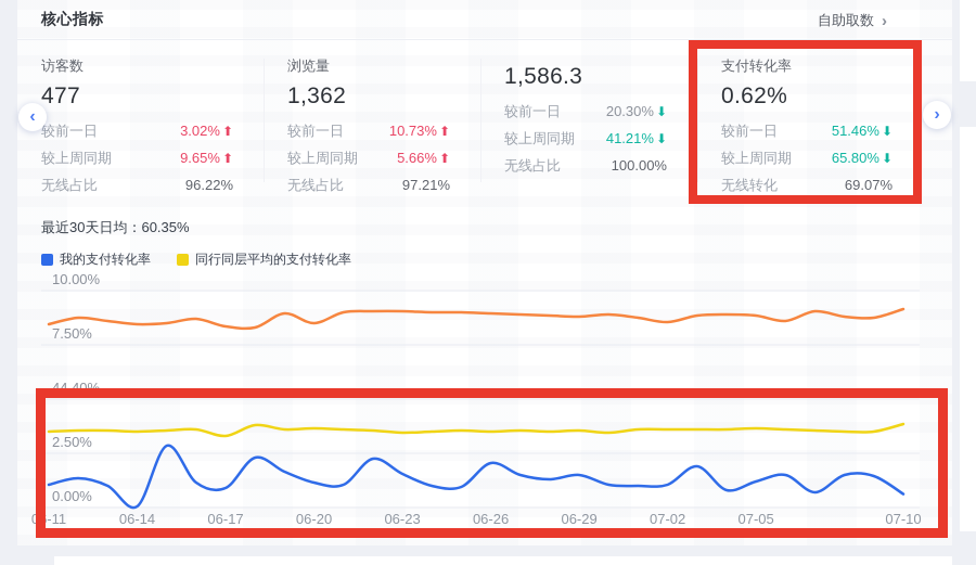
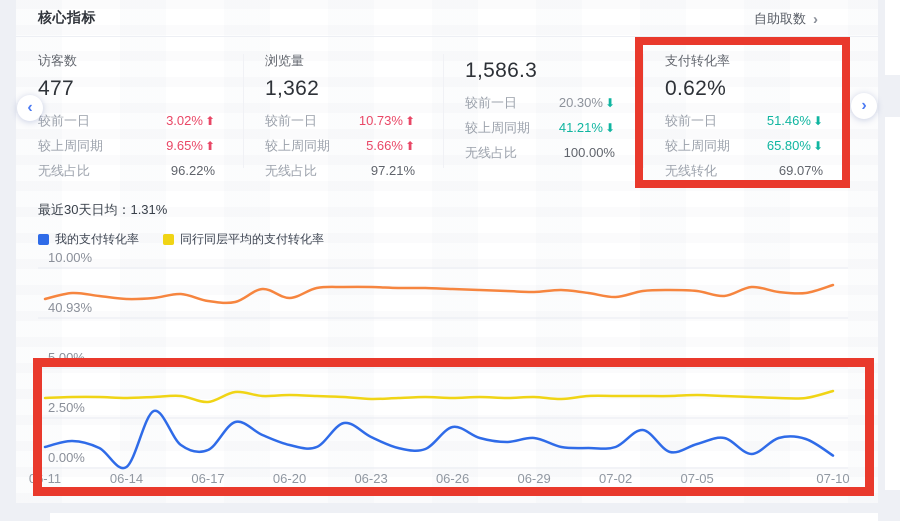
  核心指标
  自助取数
  ›
  访客数
  477
  较前一日
  3.02%
  ⬆
  较上周同期
  9.65%
  ⬆
  无线占比
  96.22%
  浏览量
  1,362
  较前一日
  10.73%
  ⬆
  较上周同期
  5.66%
  ⬆
  无线占比
  97.21%
  1,586.3
  较前一日
  20.30%
  ⬇
  较上周同期
  41.21%
  ⬇
  无线占比
  100.00%
  支付转化率
  0.62%
  较前一日
  51.46%
  ⬇
  较上周同期
  65.80%
  ⬇
  无线转化
  69.07%
  ‹
  ›
- 最近30天日均：60.35%
+ 最近30天日均：1.31%
  我的支付转化率
  同行同层平均的支付转化率
  0.00%
  2.50%
- 44.40%
+ 5.00%
- 7.50%
+ 40.93%
  10.00%
  06-11
  06-14
  06-17
  06-20
  06-23
  06-26
  06-29
  07-02
  07-05
  07-10
